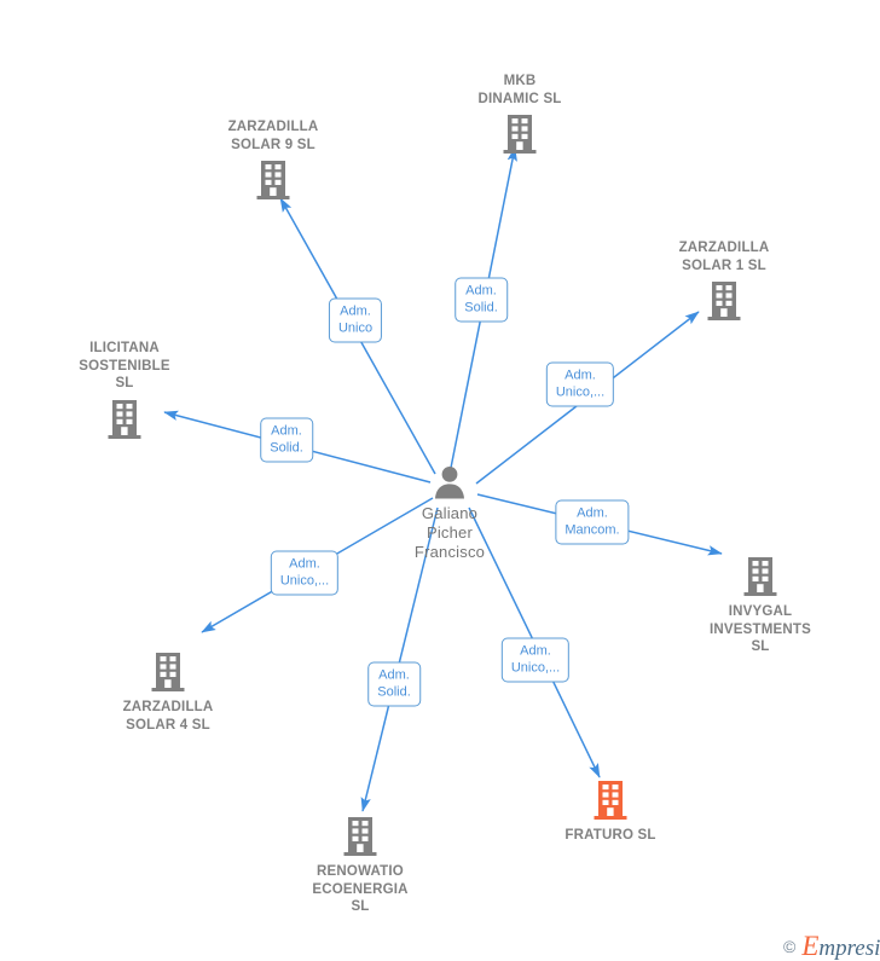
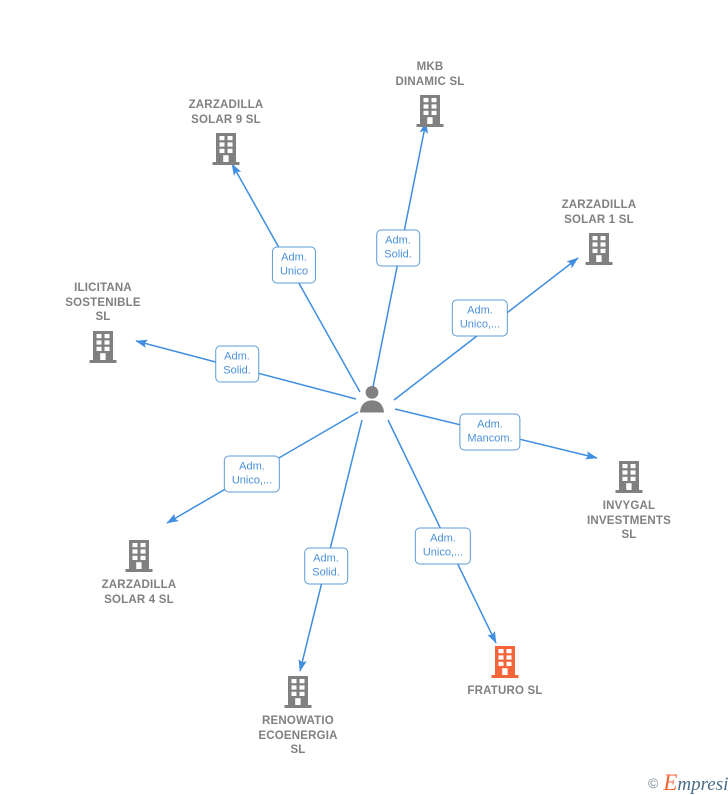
  MKB
  DINAMIC SL
  ZARZADILLA
  SOLAR 9 SL
  ZARZADILLA
  SOLAR 1 SL
  ILICITANA
  SOSTENIBLE
  SL
  INVYGAL
  INVESTMENTS
  SL
  ZARZADILLA
  SOLAR 4 SL
  RENOWATIO
  ECOENERGIA
  SL
  FRATURO SL
- Galiano
- Picher
- Francisco
  Adm.
  Solid.
  Adm.
  Unico
  Adm.
  Unico,...
  Adm.
  Solid.
  Adm.
  Mancom.
  Adm.
  Unico,...
  Adm.
  Solid.
  Adm.
  Unico,...
  ©
  Empresi
